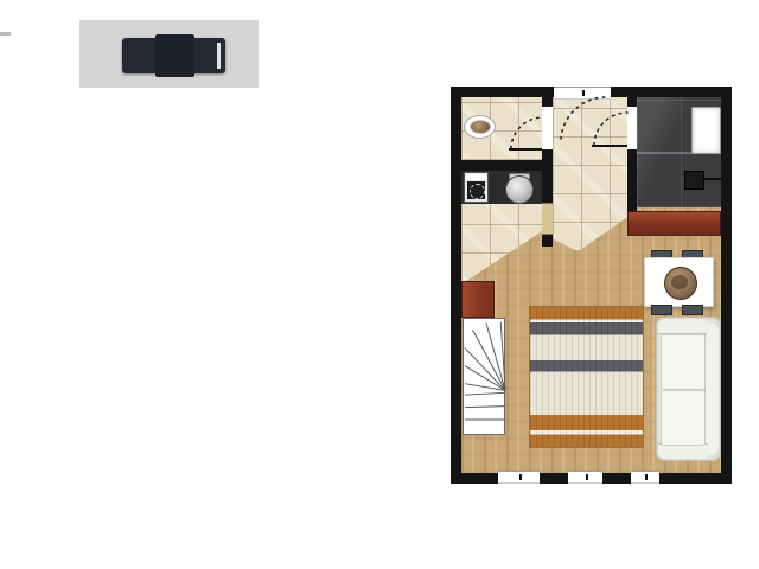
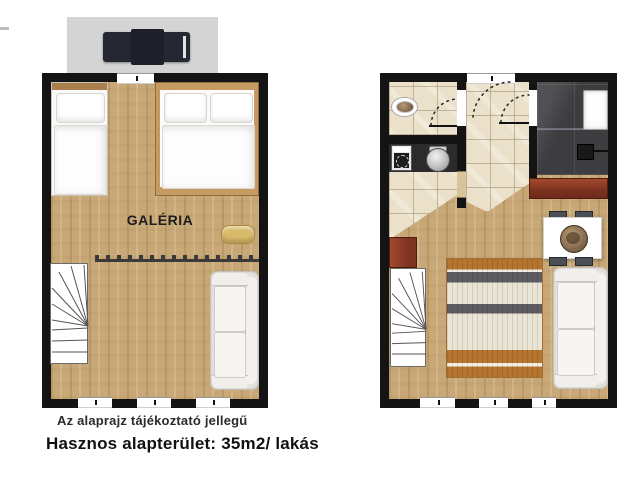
+ GALÉRIA
+ Az alaprajz tájékoztató jellegű
+ Hasznos alapterület: 35m2/ lakás
